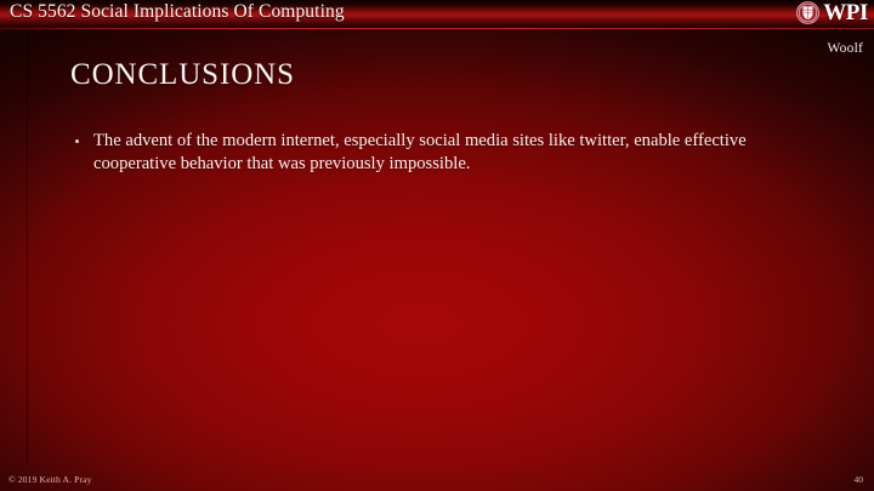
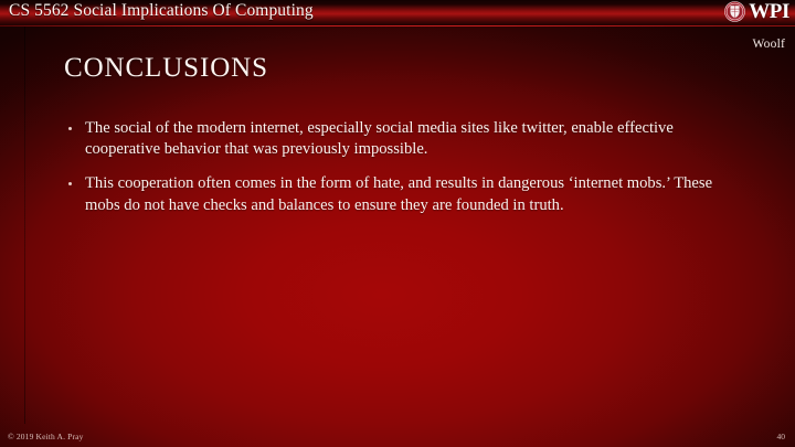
  CS 5562 Social Implications Of Computing
  WPI
  Woolf
  CONCLUSIONS
- The advent of the modern internet, especially social media sites like twitter, enable effective cooperative behavior that was previously impossible.
+ The social of the modern internet, especially social media sites like twitter, enable effective cooperative behavior that was previously impossible.
+ This cooperation often comes in the form of hate, and results in dangerous ‘internet mobs.’ These mobs do not have checks and balances to ensure they are founded in truth.
  © 2019 Keith A. Pray
  40
